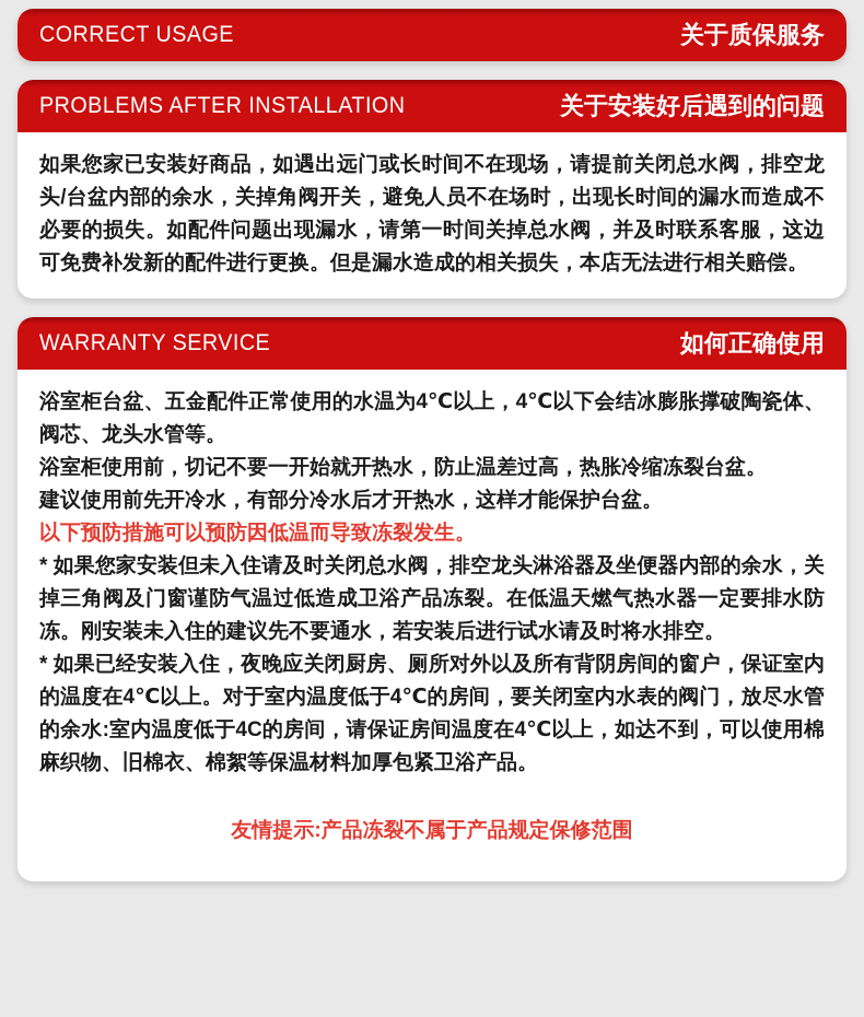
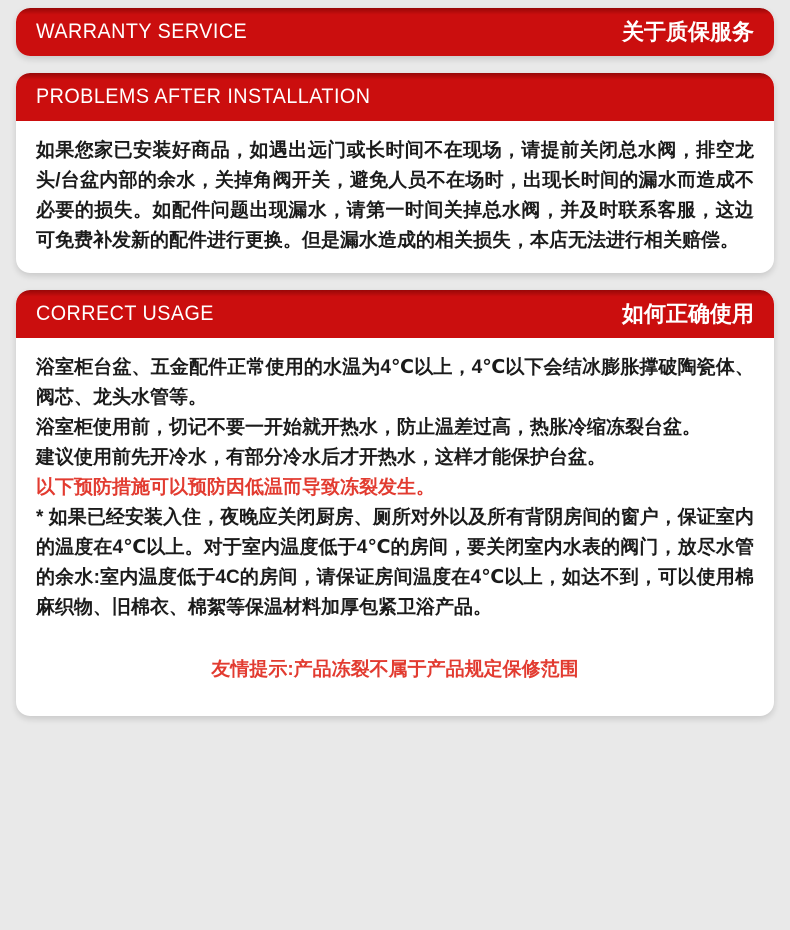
- CORRECT USAGE
+ WARRANTY SERVICE
  关于质保服务
  PROBLEMS AFTER INSTALLATION
- 关于安装好后遇到的问题
  如果您家已安装好商品，如遇出远门或长时间不在现场，请提前关闭总水阀，排空龙头/台盆内部的余水，关掉角阀开关，避免人员不在场时，出现长时间的漏水而造成不必要的损失。如配件问题出现漏水，请第一时间关掉总水阀，并及时联系客服，这边可免费补发新的配件进行更换。但是漏水造成的相关损失，本店无法进行相关赔偿。
- WARRANTY SERVICE
+ CORRECT USAGE
  如何正确使用
  浴室柜台盆、五金配件正常使用的水温为4℃以上，4℃以下会结冰膨胀撑破陶瓷体、阀芯、龙头水管等。
  浴室柜使用前，切记不要一开始就开热水，防止温差过高，热胀冷缩冻裂台盆。
  建议使用前先开冷水，有部分冷水后才开热水，这样才能保护台盆。
  以下预防措施可以预防因低温而导致冻裂发生。
- * 如果您家安装但未入住请及时关闭总水阀，排空龙头淋浴器及坐便器内部的余水，关掉三角阀及门窗谨防气温过低造成卫浴产品冻裂。在低温天燃气热水器一定要排水防冻。刚安装未入住的建议先不要通水，若安装后进行试水请及时将水排空。
  * 如果已经安装入住，夜晚应关闭厨房、厕所对外以及所有背阴房间的窗户，保证室内的温度在4℃以上。对于室内温度低于4℃的房间，要关闭室内水表的阀门，放尽水管的余水:室内温度低于4C的房间，请保证房间温度在4℃以上，如达不到，可以使用棉麻织物、旧棉衣、棉絮等保温材料加厚包紧卫浴产品。
  友情提示:产品冻裂不属于产品规定保修范围
